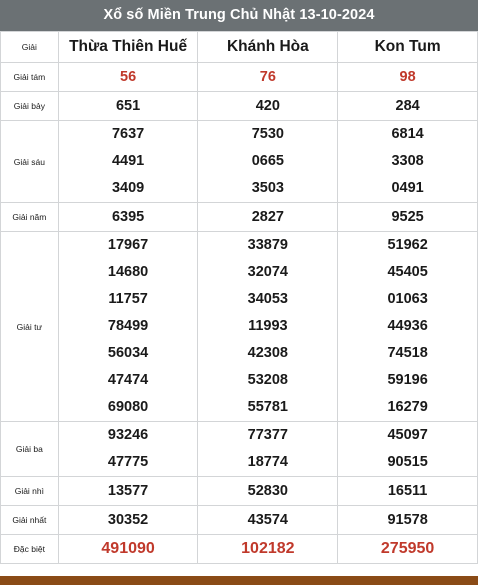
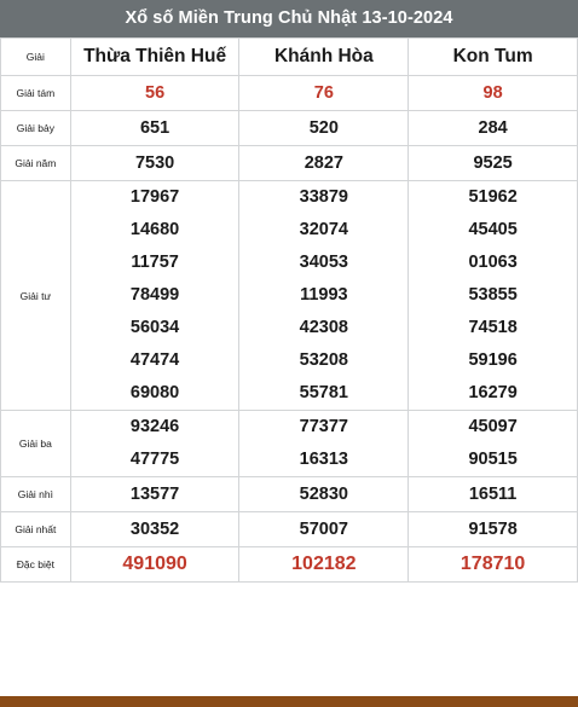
  Xổ số Miền Trung Chủ Nhật 13-10-2024
  Giải	Thừa Thiên Huế	Khánh Hòa	Kon Tum
  Giải tám	56	76	98
- Giải bảy	651	420	284
+ Giải bảy	651	520	284
- Giải sáu	763744913409	753006653503	681433080491
- Giải năm	6395	2827	9525
+ Giải năm	7530	2827	9525
- Giải tư	17967146801175778499560344747469080	33879320743405311993423085320855781	51962454050106344936745185919616279
+ Giải tư	17967146801175778499560344747469080	33879320743405311993423085320855781	51962454050106353855745185919616279
- Giải ba	9324647775	7737718774	4509790515
+ Giải ba	9324647775	7737716313	4509790515
  Giải nhì	13577	52830	16511
- Giải nhất	30352	43574	91578
+ Giải nhất	30352	57007	91578
- Đặc biệt	491090	102182	275950
+ Đặc biệt	491090	102182	178710
